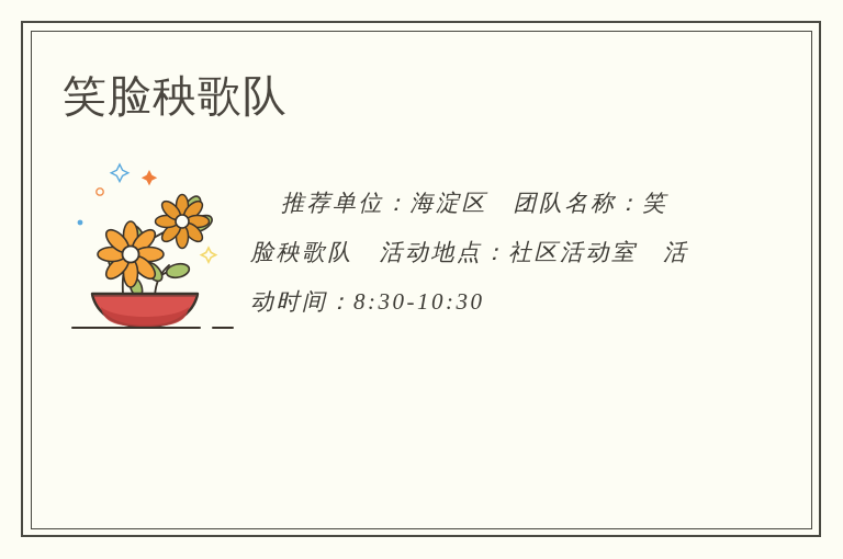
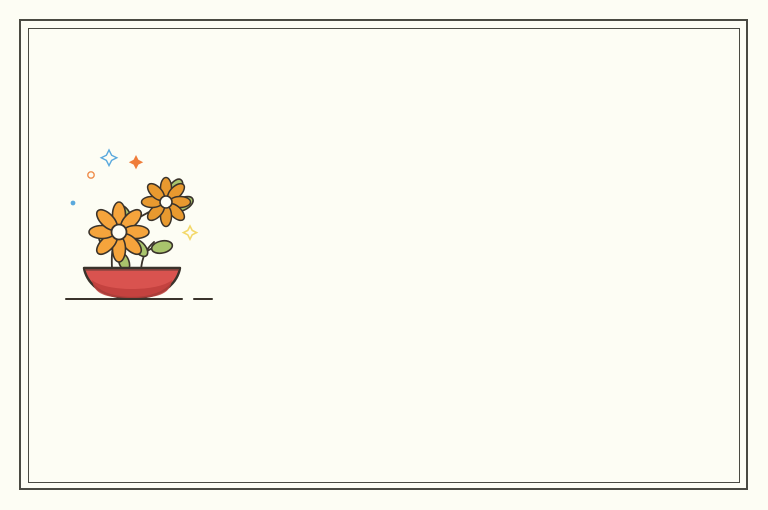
- 笑脸秧歌队
- 推荐单位：海淀区 团队名称：笑脸秧歌队 活动地点：社区活动室 活动时间：8:30-10:30
